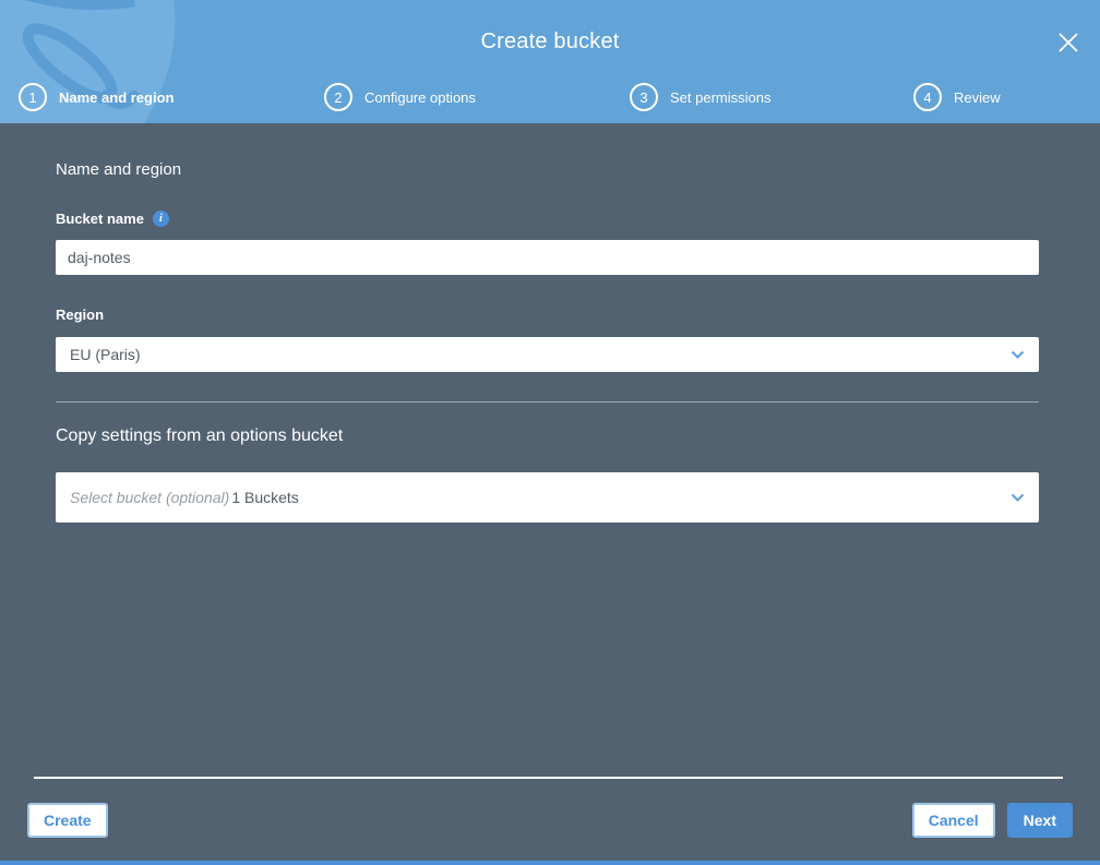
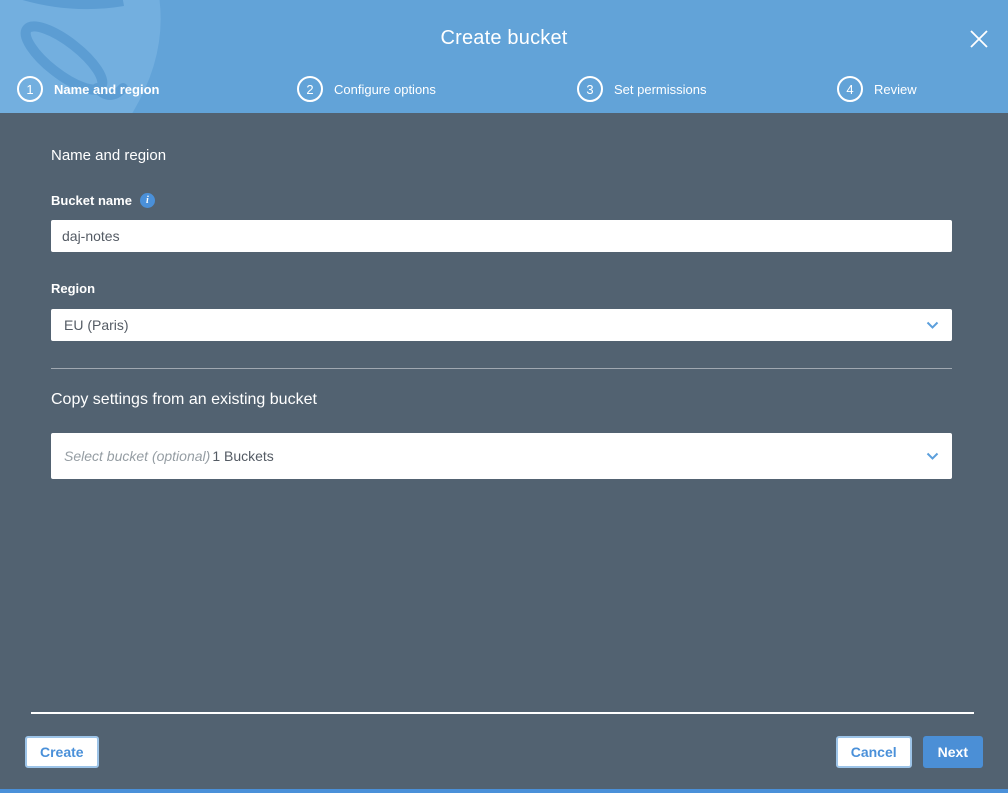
  Create bucket
  1
  Name and region
  2
  Configure options
  3
  Set permissions
  4
  Review
  Name and region
  Bucket name
  i
  daj-notes
  Region
  EU (Paris)
- Copy settings from an options bucket
+ Copy settings from an existing bucket
  Select bucket (optional)
  1 Buckets
  Create
  Cancel
  Next
